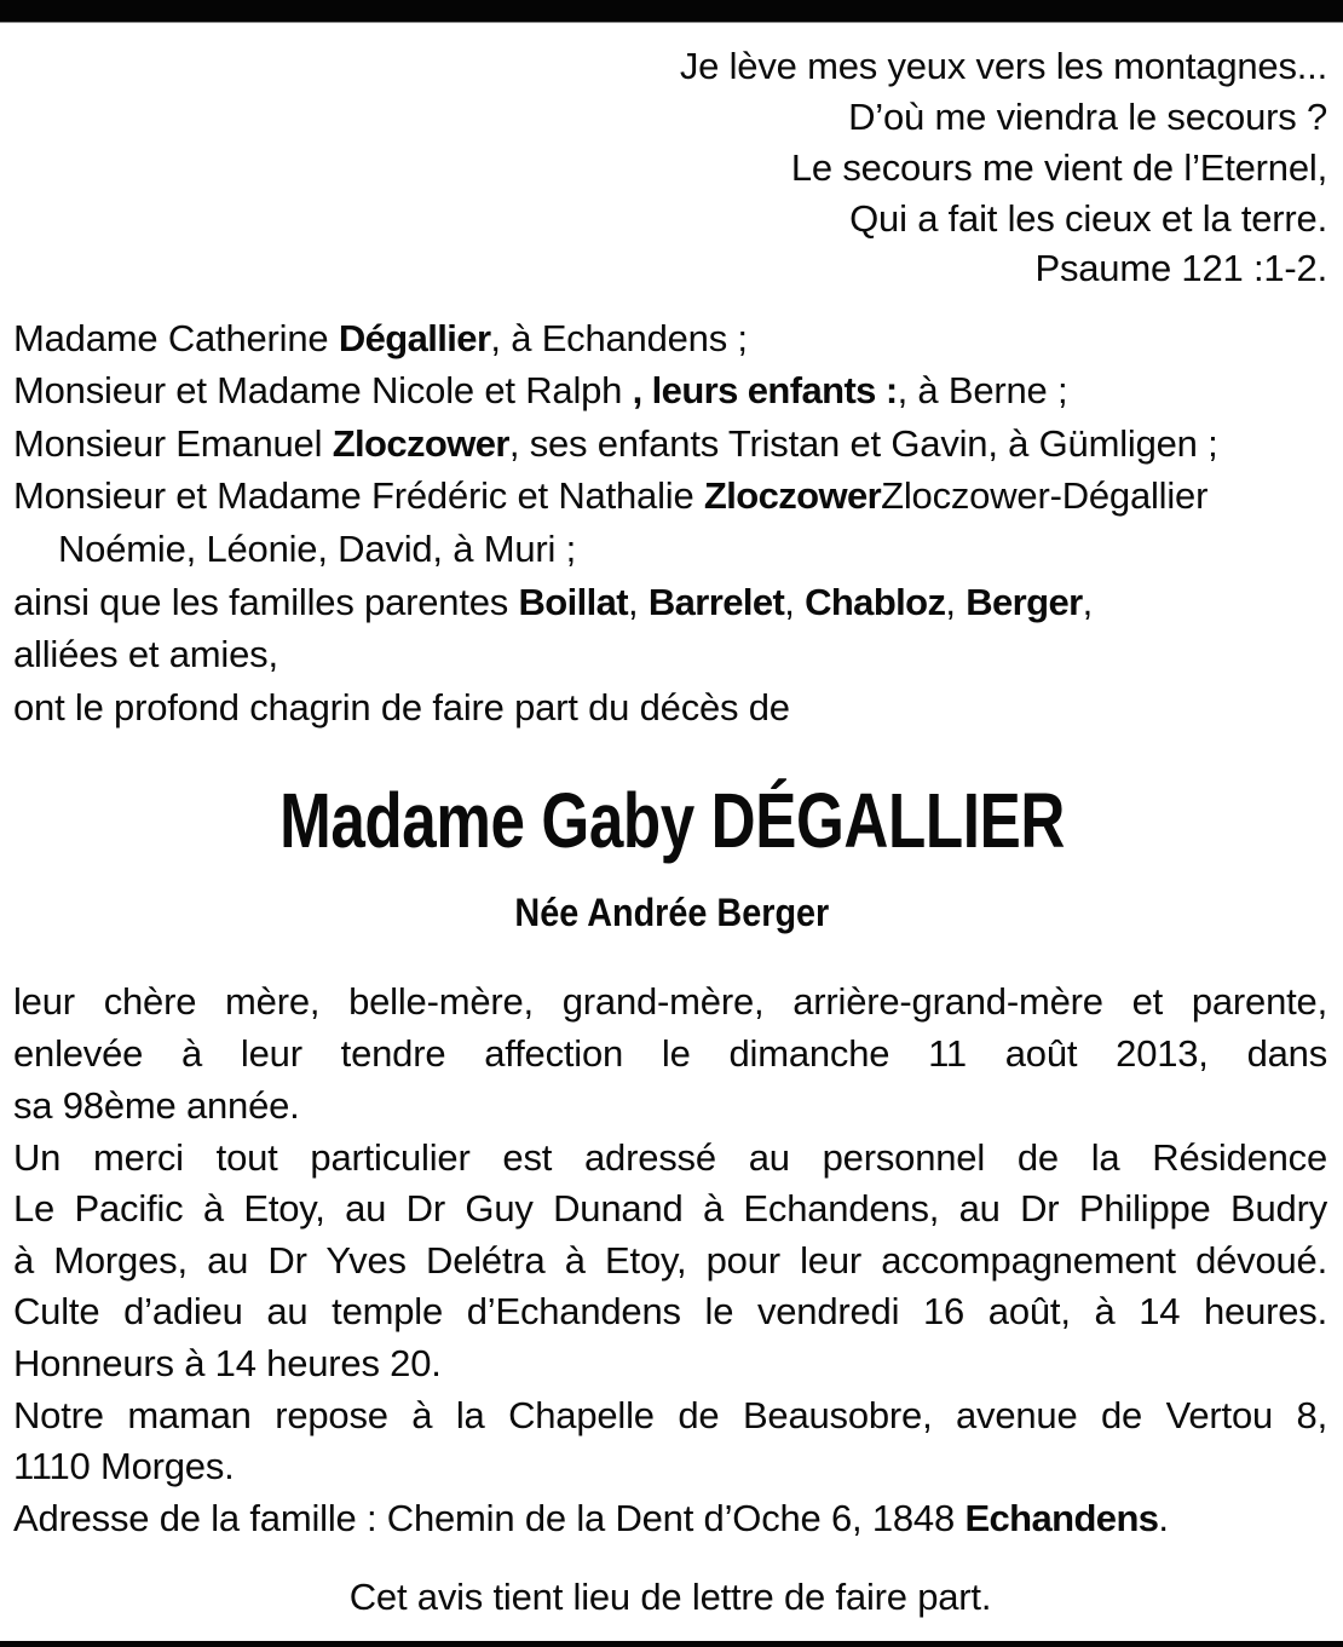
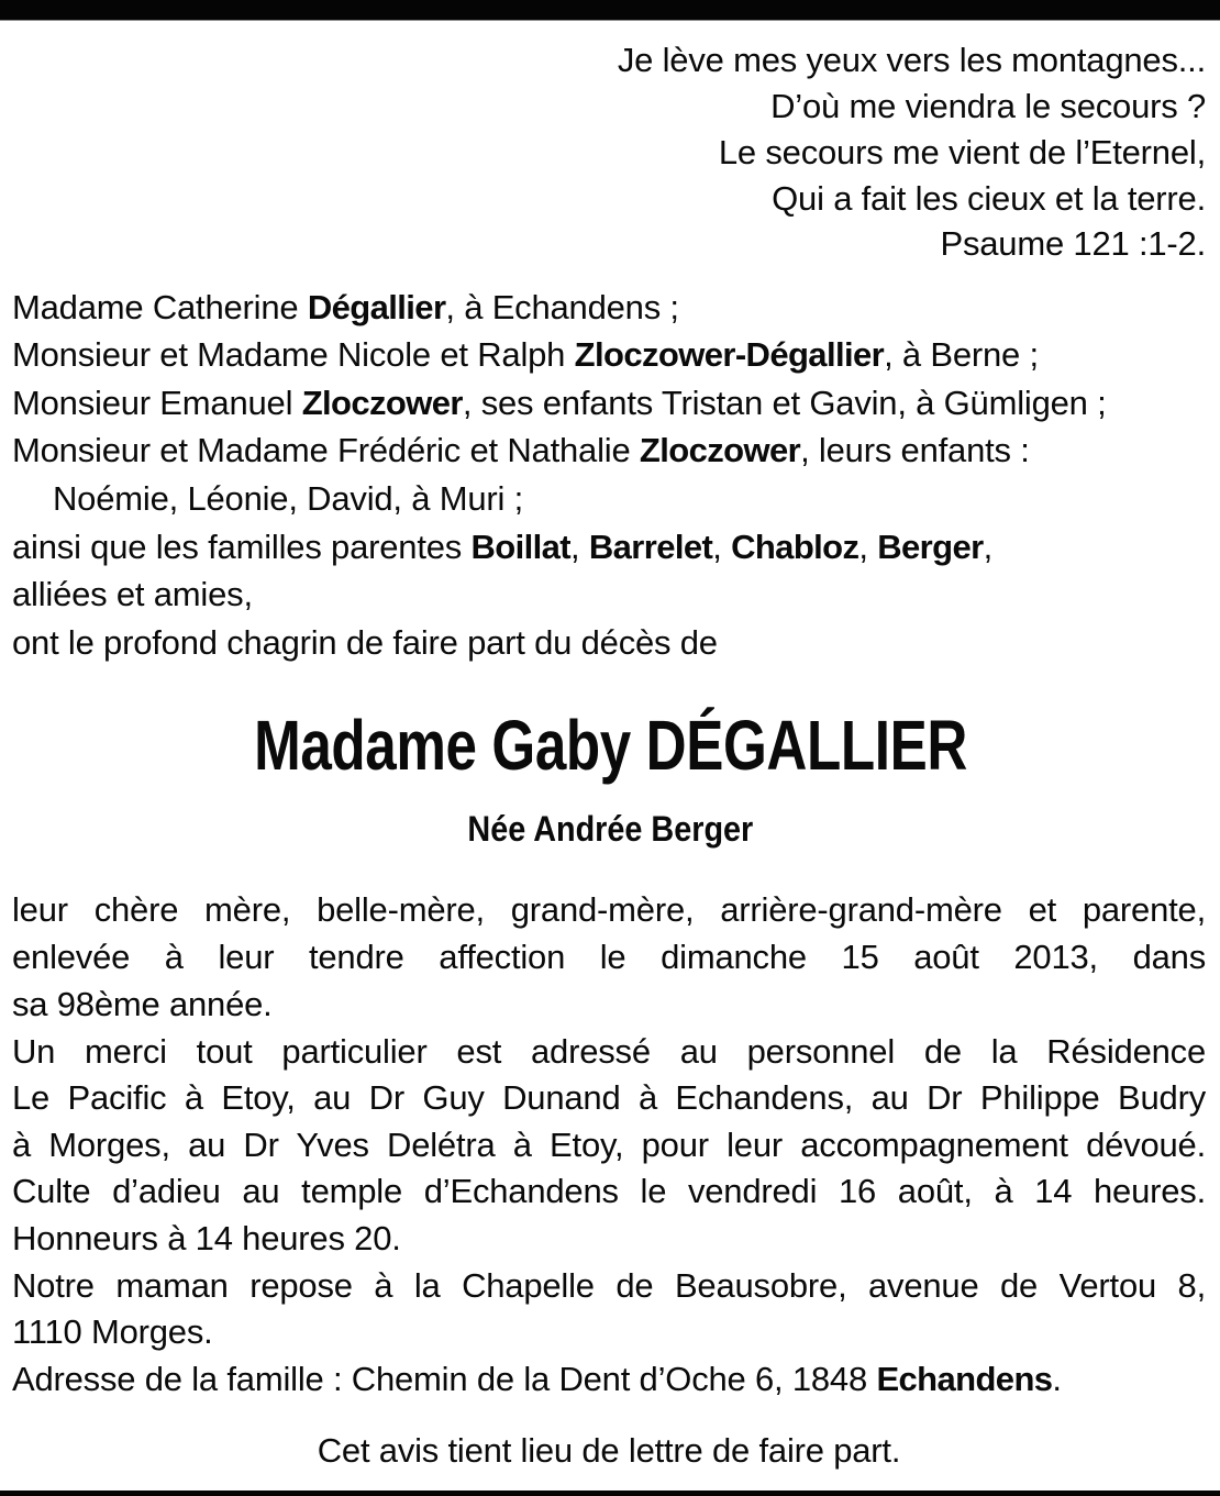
  Je lève mes yeux vers les montagnes...
  D’où me viendra le secours ?
  Le secours me vient de l’Eternel,
  Qui a fait les cieux et la terre.
  Psaume 121 :1-2.
  Madame Catherine Dégallier, à Echandens ;
- Monsieur et Madame Nicole et Ralph , leurs enfants :, à Berne ;
+ Monsieur et Madame Nicole et Ralph Zloczower-Dégallier, à Berne ;
  Monsieur Emanuel Zloczower, ses enfants Tristan et Gavin, à Gümligen ;
- Monsieur et Madame Frédéric et Nathalie ZloczowerZloczower-Dégallier
+ Monsieur et Madame Frédéric et Nathalie Zloczower, leurs enfants :
  Noémie, Léonie, David, à Muri ;
  ainsi que les familles parentes Boillat, Barrelet, Chabloz, Berger,
  alliées et amies,
  ont le profond chagrin de faire part du décès de
  Madame Gaby DÉGALLIER
  Née Andrée Berger
  leur chère mère, belle-mère, grand-mère, arrière-grand-mère et parente,
- enlevée à leur tendre affection le dimanche 11 août 2013, dans
+ enlevée à leur tendre affection le dimanche 15 août 2013, dans
  sa 98ème année.
  Un merci tout particulier est adressé au personnel de la Résidence
  Le Pacific à Etoy, au Dr Guy Dunand à Echandens, au Dr Philippe Budry
  à Morges, au Dr Yves Delétra à Etoy, pour leur accompagnement dévoué.
  Culte d’adieu au temple d’Echandens le vendredi 16 août, à 14 heures.
  Honneurs à 14 heures 20.
  Notre maman repose à la Chapelle de Beausobre, avenue de Vertou 8,
  1110 Morges.
  Adresse de la famille : Chemin de la Dent d’Oche 6, 1848 Echandens.
  Cet avis tient lieu de lettre de faire part.
